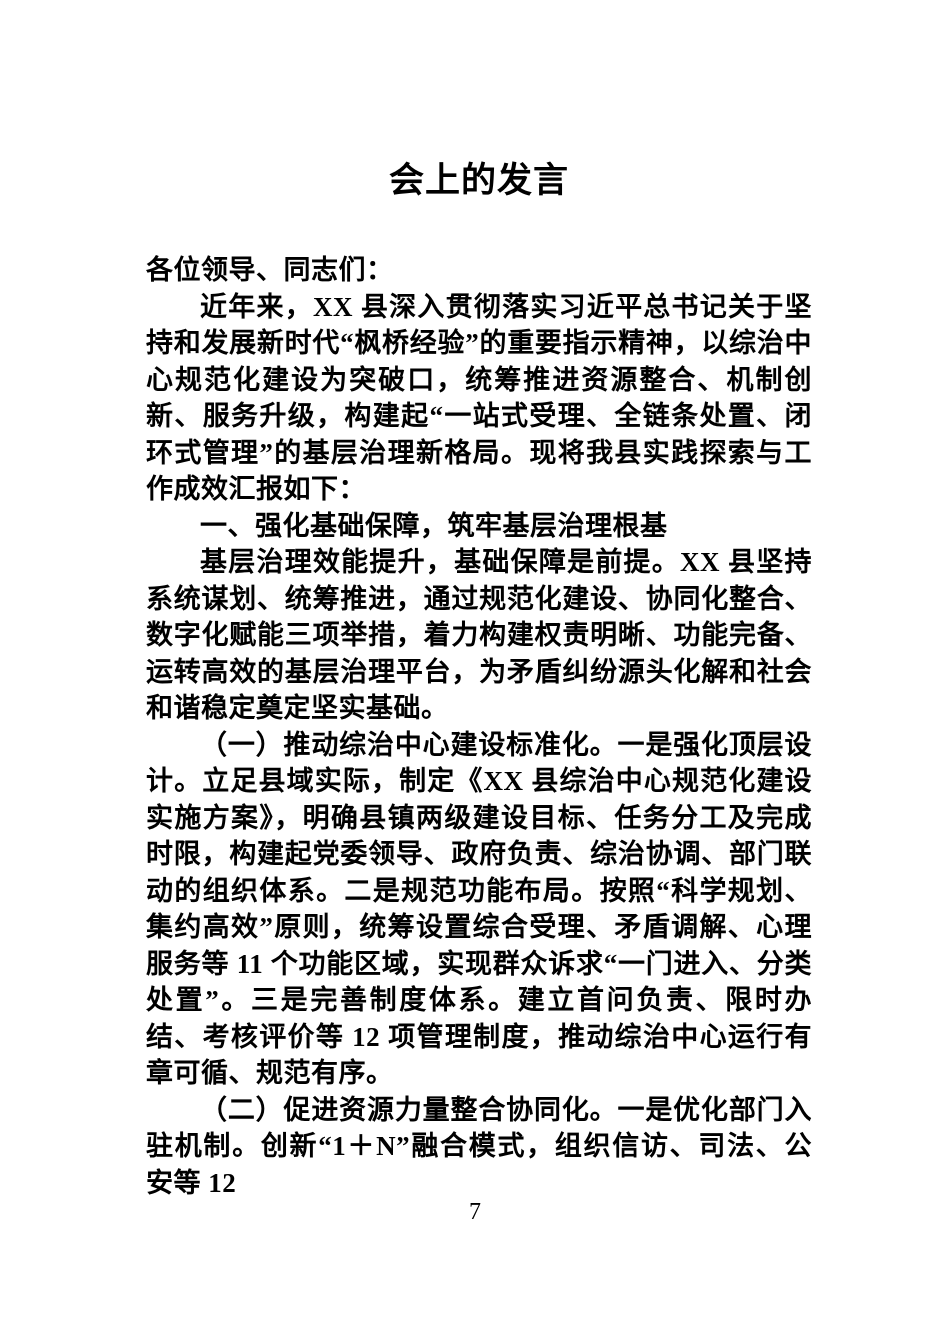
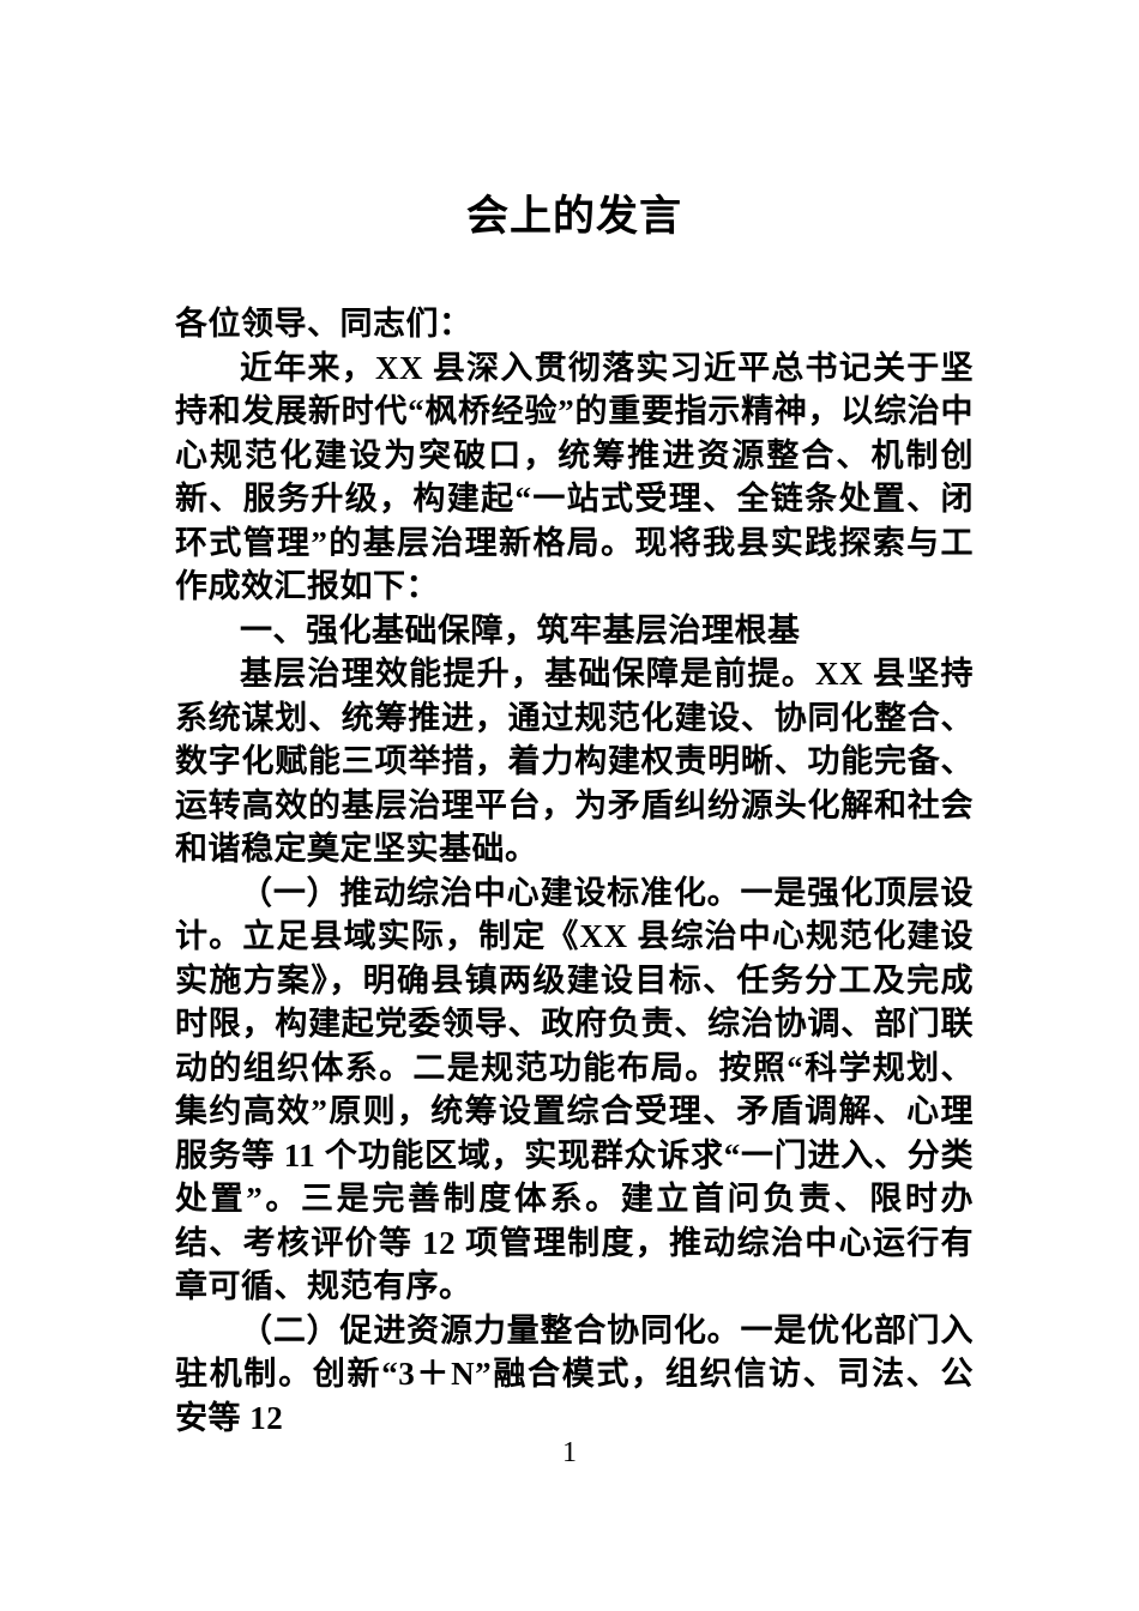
  会上的发言
  各位领导、同志们：
  近年来，XX 县深入贯彻落实习近平总书记关于坚持和发展新时代“枫桥经验”的重要指示精神，以综治中心规范化建设为突破口，统筹推进资源整合、机制创新、服务升级，构建起“一站式受理、全链条处置、闭环式管理”的基层治理新格局。现将我县实践探索与工作成效汇报如下：
  一、强化基础保障，筑牢基层治理根基
  基层治理效能提升，基础保障是前提。XX 县坚持系统谋划、统筹推进，通过规范化建设、协同化整合、数字化赋能三项举措，着力构建权责明晰、功能完备、运转高效的基层治理平台，为矛盾纠纷源头化解和社会和谐稳定奠定坚实基础。
  （一）推动综治中心建设标准化。一是强化顶层设计。立足县域实际，制定《XX 县综治中心规范化建设实施方案》，明确县镇两级建设目标、任务分工及完成时限，构建起党委领导、政府负责、综治协调、部门联动的组织体系。二是规范功能布局。按照“科学规划、集约高效”原则，统筹设置综合受理、矛盾调解、心理服务等 11 个功能区域，实现群众诉求“一门进入、分类处置”。三是完善制度体系。建立首问负责、限时办结、考核评价等 12 项管理制度，推动综治中心运行有章可循、规范有序。
- （二）促进资源力量整合协同化。一是优化部门入驻机制。创新“1＋N”融合模式，组织信访、司法、公安等 12
+ （二）促进资源力量整合协同化。一是优化部门入驻机制。创新“3＋N”融合模式，组织信访、司法、公安等 12
- 7
+ 1
